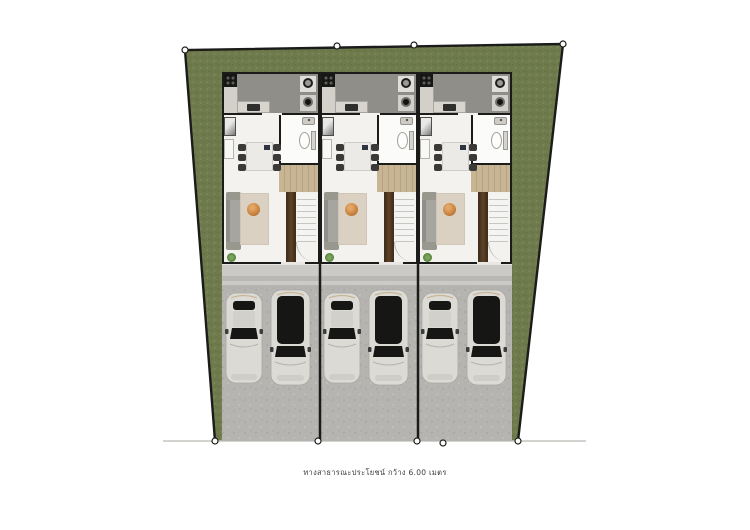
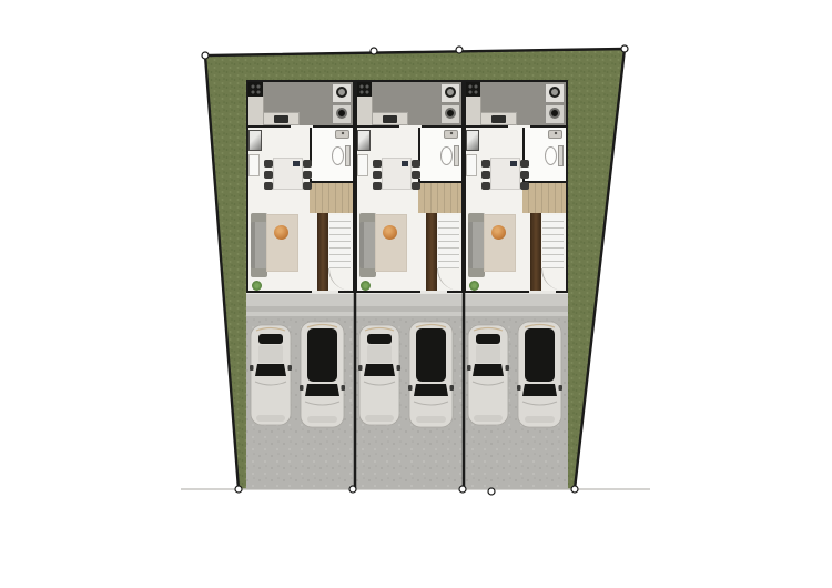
- ทางสาธารณะประโยชน์ กว้าง 6.00 เมตร
